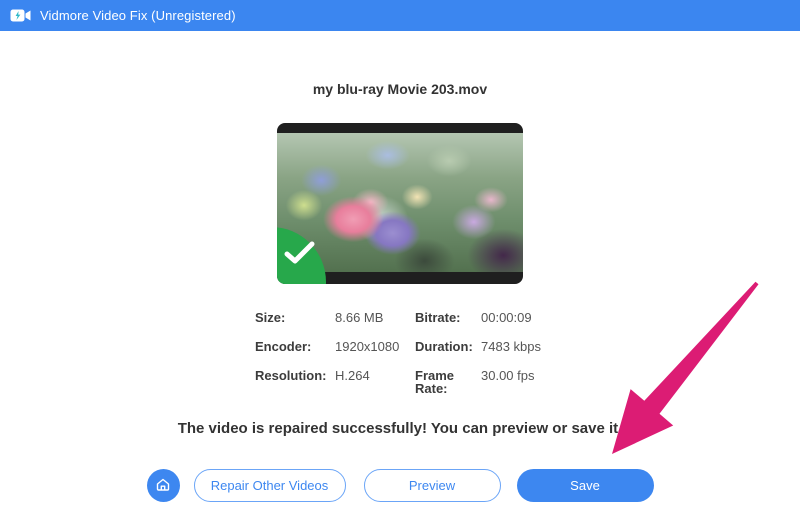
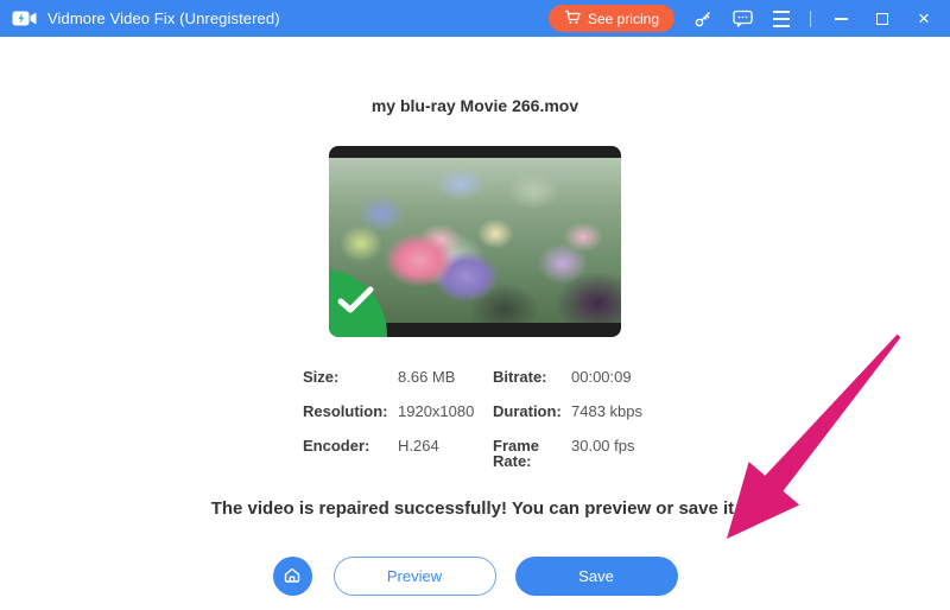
  Vidmore Video Fix (Unregistered)
+ See pricing
+ ×
- my blu-ray Movie 203.mov
+ my blu-ray Movie 266.mov
  Size:
  8.66 MB
  Bitrate:
  00:00:09
- Encoder:
+ Resolution:
  1920x1080
  Duration:
  7483 kbps
- Resolution:
+ Encoder:
  H.264
  Frame Rate:
  30.00 fps
  The video is repaired successfully! You can preview or save it
- Repair Other Videos
  Preview
  Save
